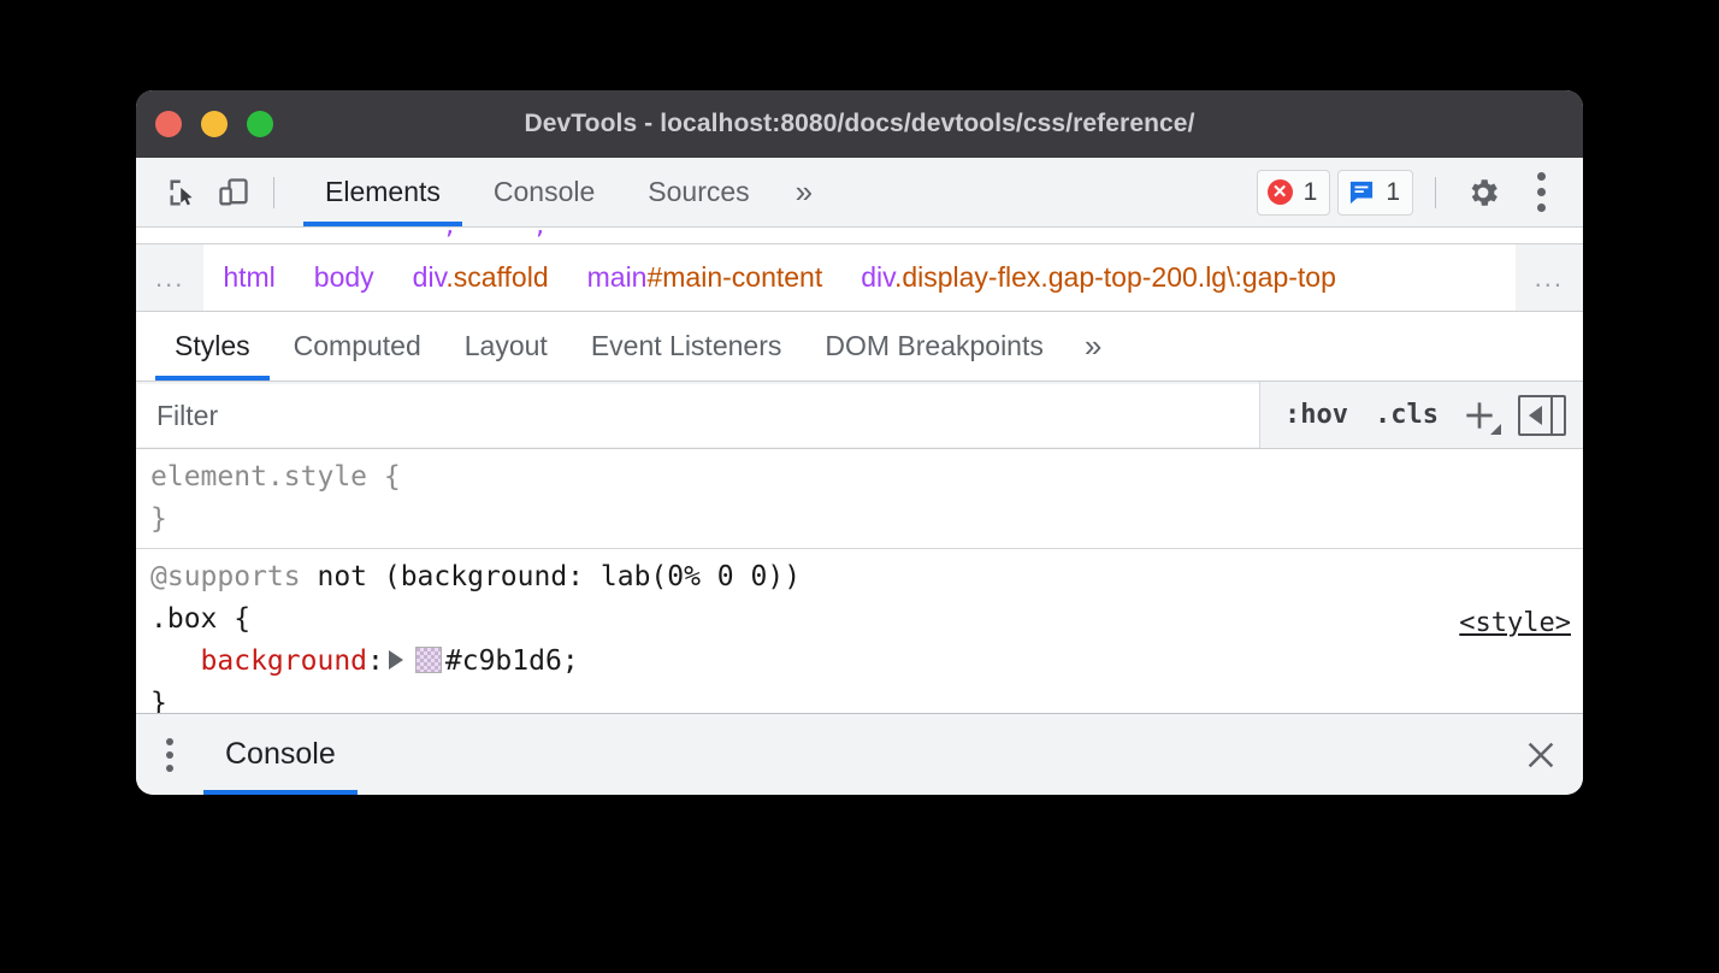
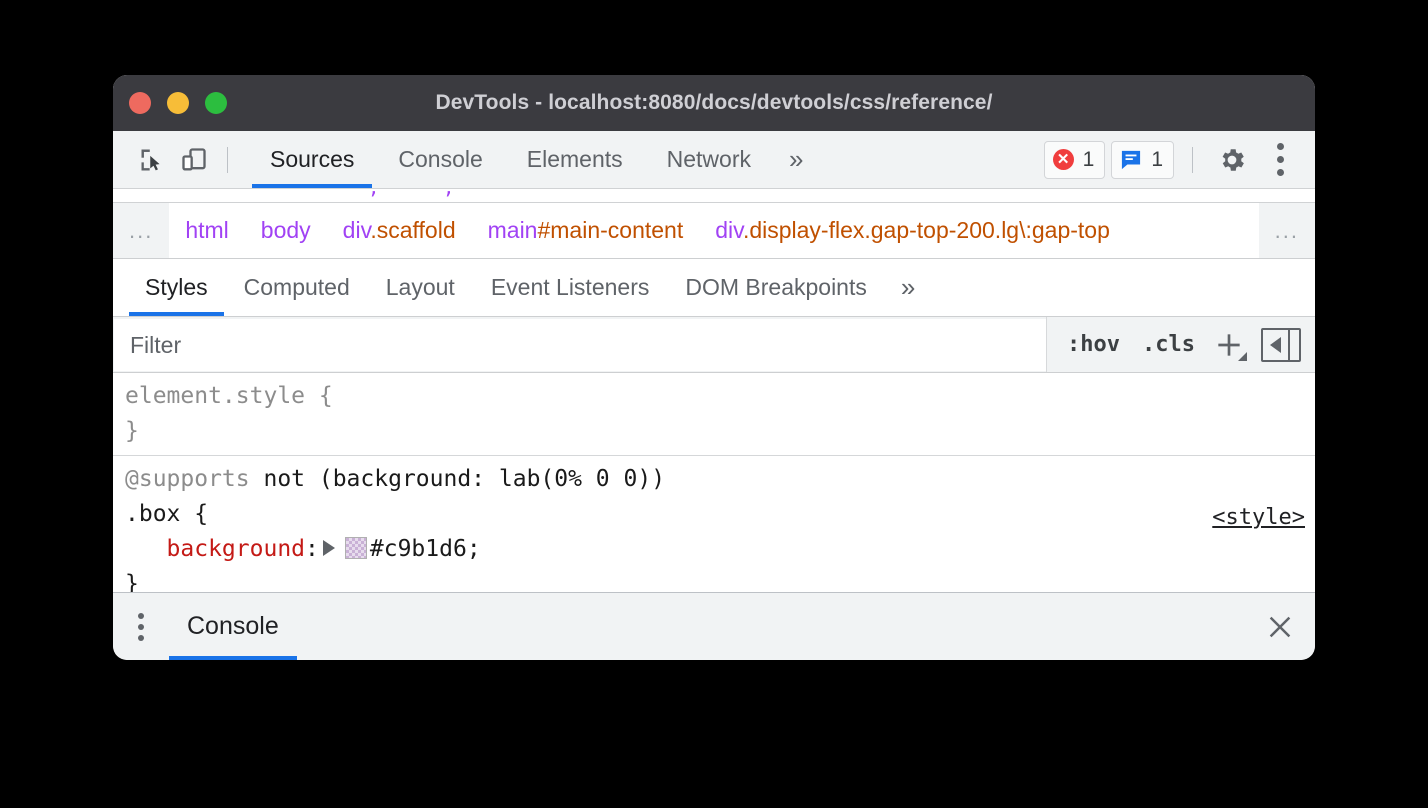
  DevTools - localhost:8080/docs/devtools/css/reference/
- Elements
+ Sources
  Console
- Sources
+ Elements
+ Network
  »
  ✕
  1
  1
  ...
  html
  body
  div.scaffold
  main#main-content
  div.display-flex.gap-top-200.lg\:gap-top
  ...
  Styles
  Computed
  Layout
  Event Listeners
  DOM Breakpoints
  »
  Filter
  :hov
  .cls
  element.style {
  }
  @supports not (background: lab(0% 0 0))
  .box {
  background: #c9b1d6;
  }
  <style>
  Console
